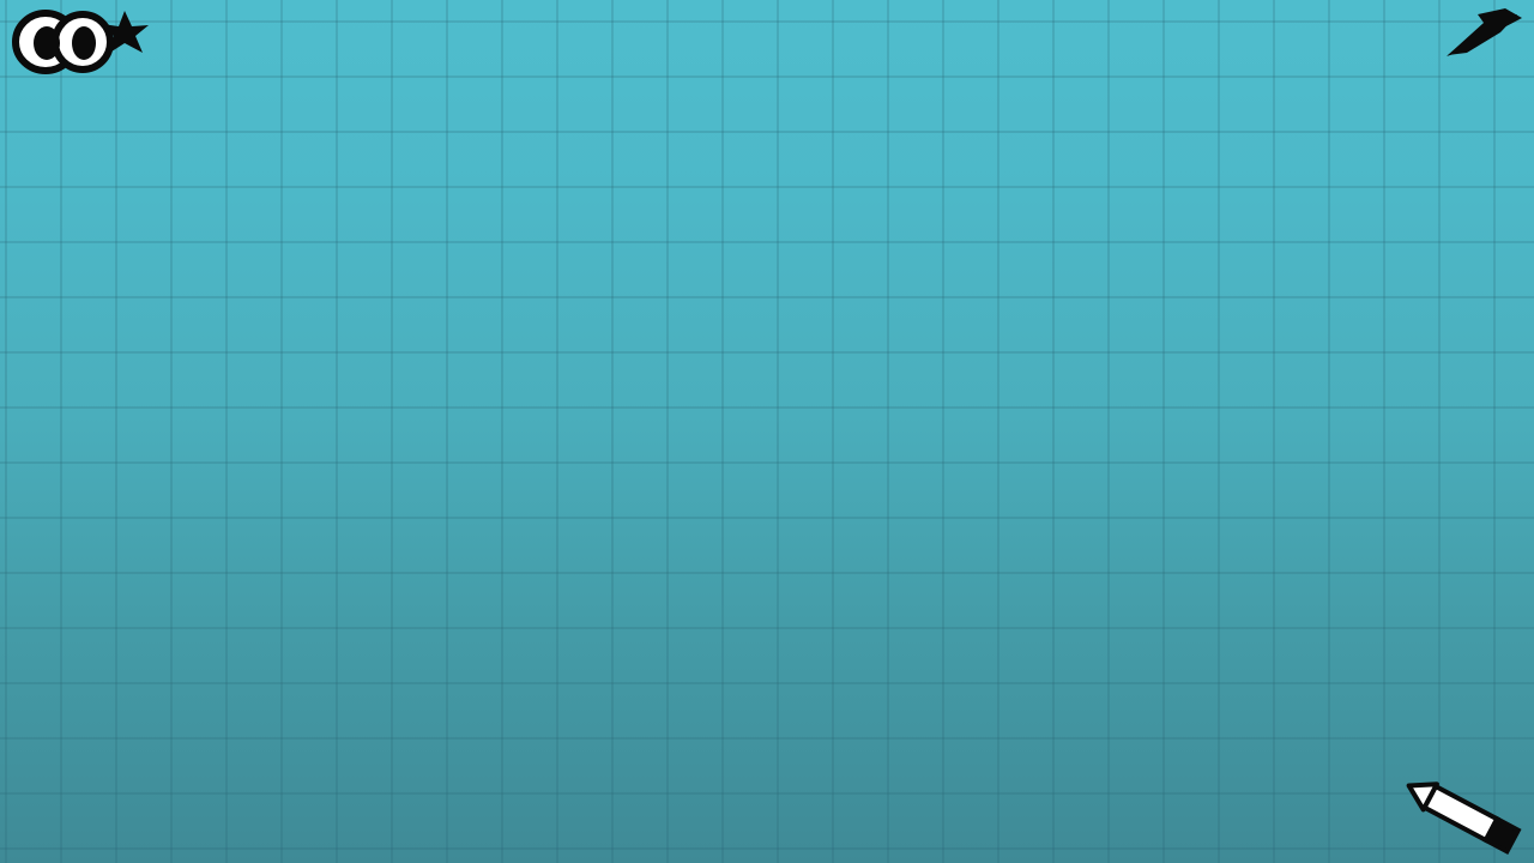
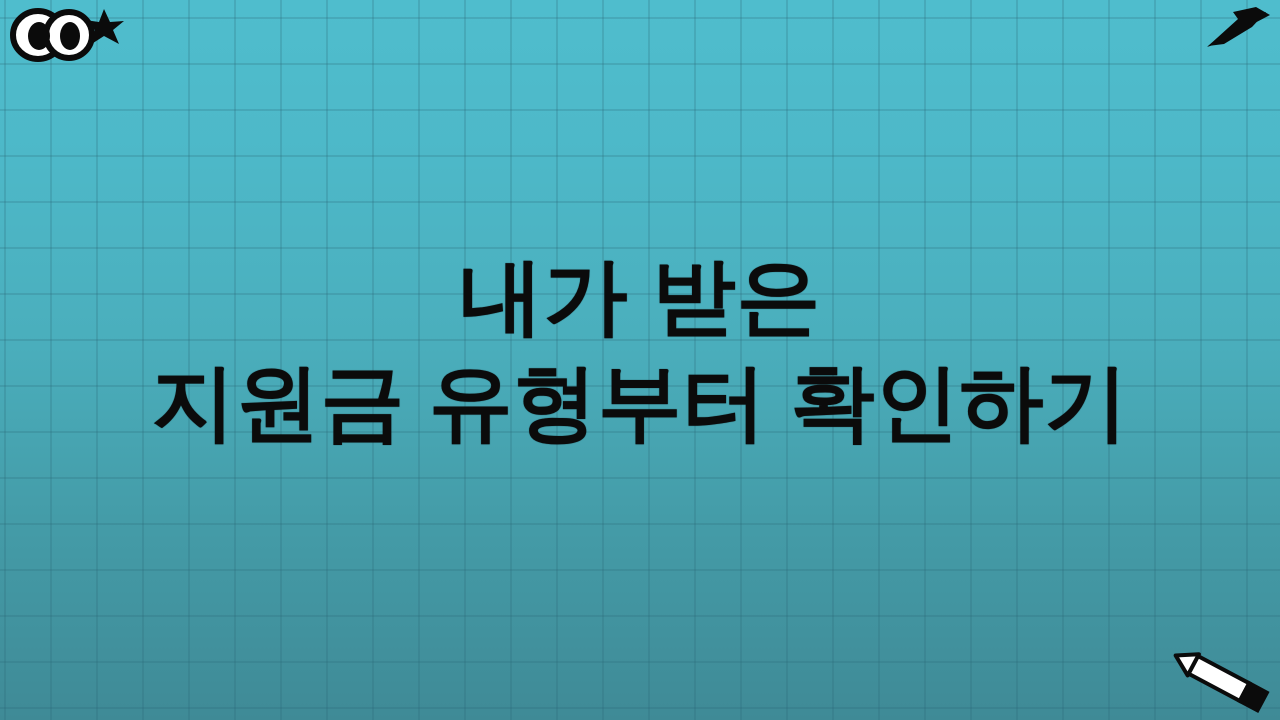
+ 내가 받은
+ 지원금 유형부터 확인하기
